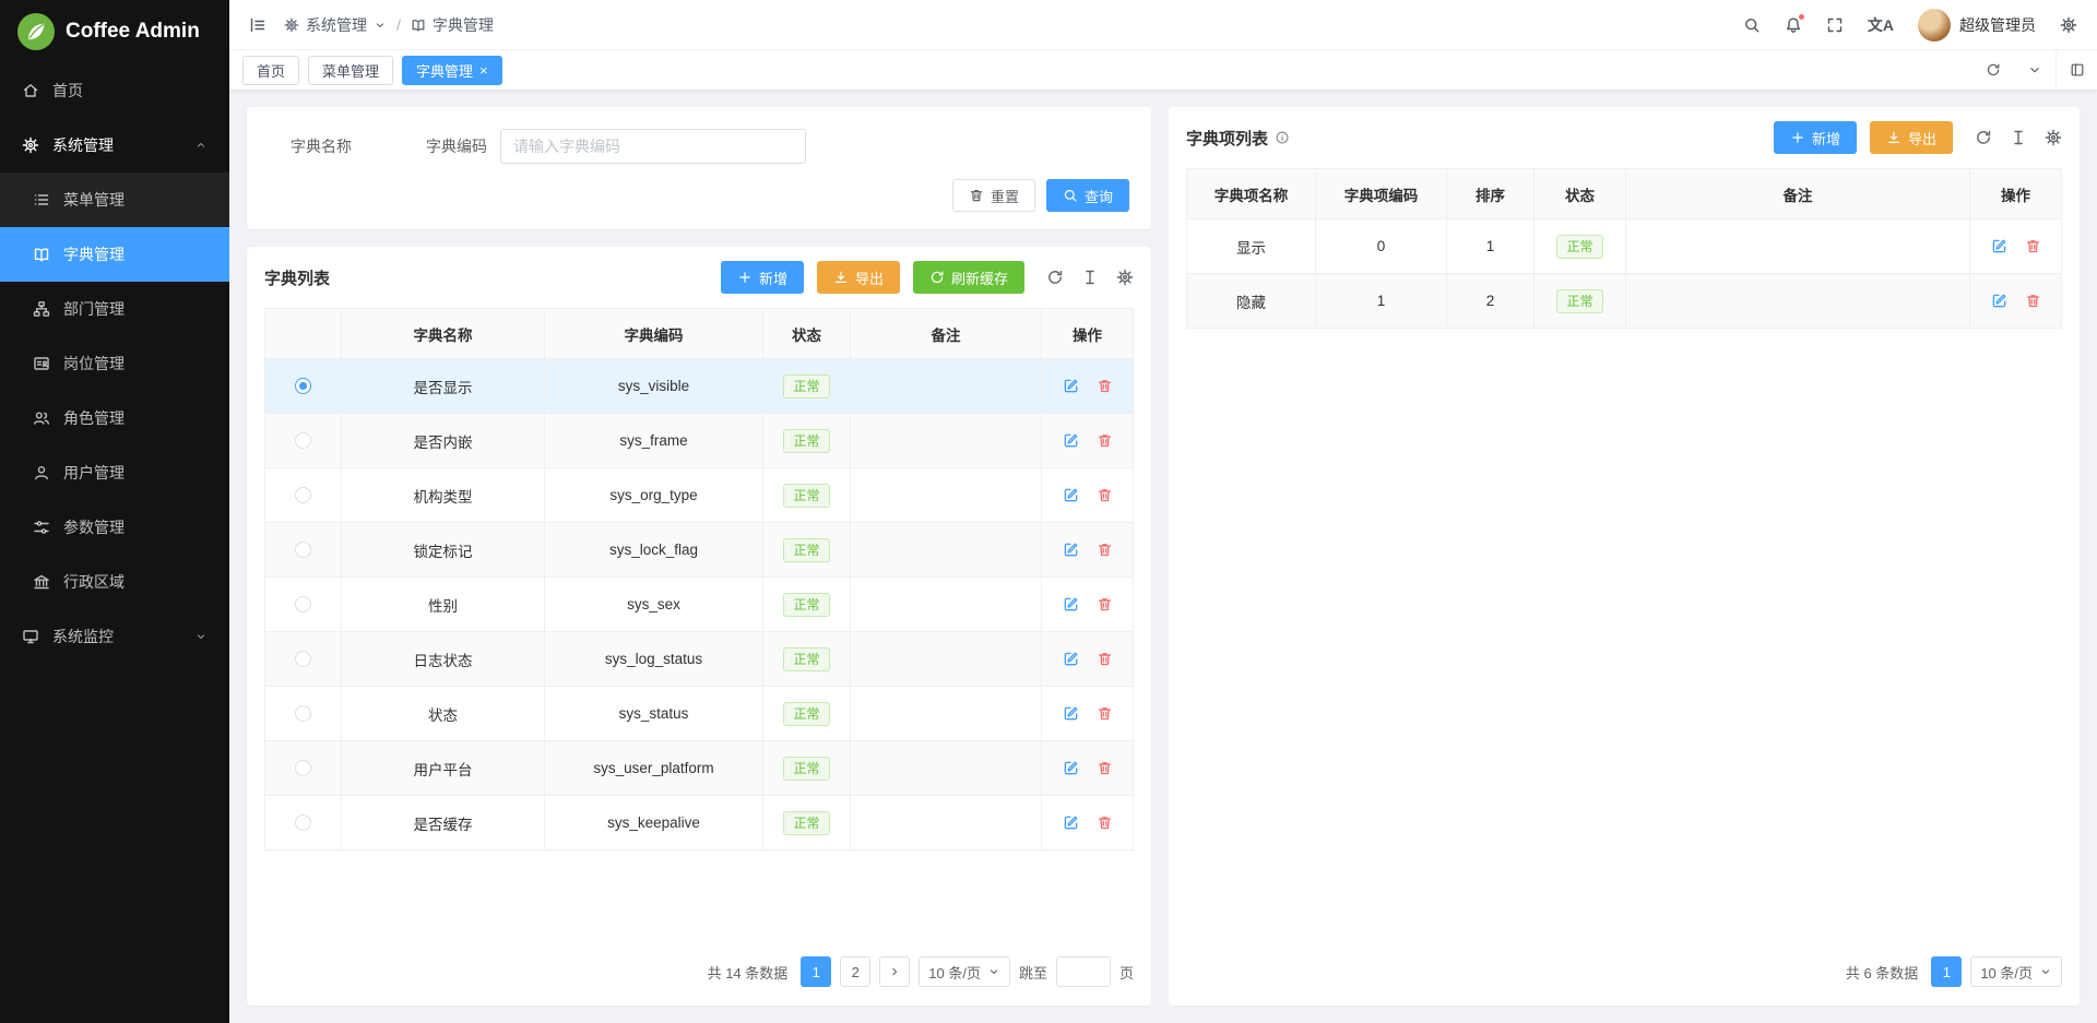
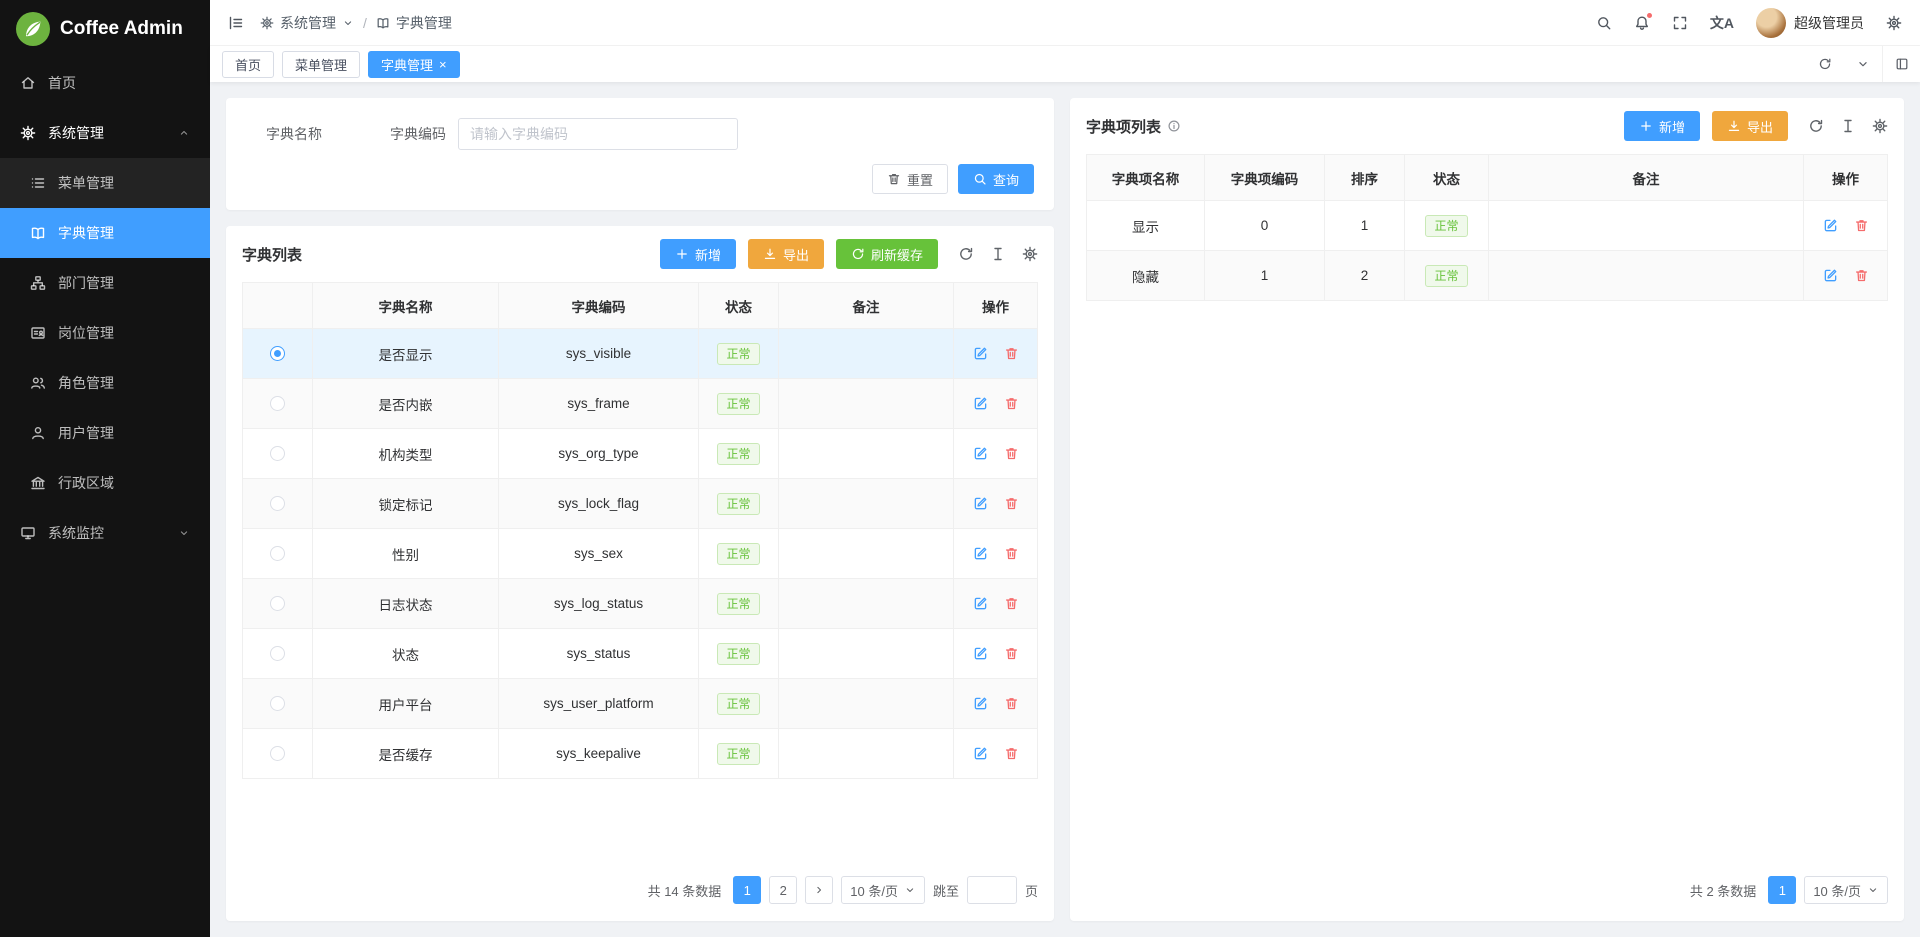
  Coffee Admin
  首页
  系统管理
  菜单管理
  字典管理
  部门管理
  岗位管理
  角色管理
  用户管理
- 参数管理
  行政区域
  系统监控
  系统管理
  /
  字典管理
  文A
  超级管理员
  首页
  菜单管理
  字典管理
  ×
  字典名称
  字典编码
  请输入字典编码
  重置
  查询
  字典列表
  新增
  导出
  刷新缓存
  	字典名称	字典编码	状态	备注	操作
  	是否显示	sys_visible	正常
  	是否内嵌	sys_frame	正常
  	机构类型	sys_org_type	正常
  	锁定标记	sys_lock_flag	正常
  	性别	sys_sex	正常
  	日志状态	sys_log_status	正常
  	状态	sys_status	正常
  	用户平台	sys_user_platform	正常
  	是否缓存	sys_keepalive	正常
  共 14 条数据
  1
  2
  10 条/页
  跳至
  页
  字典项列表
  新增
  导出
  字典项名称	字典项编码	排序	状态	备注	操作
  显示	0	1	正常
  隐藏	1	2	正常
- 共 6 条数据
+ 共 2 条数据
  1
  10 条/页
